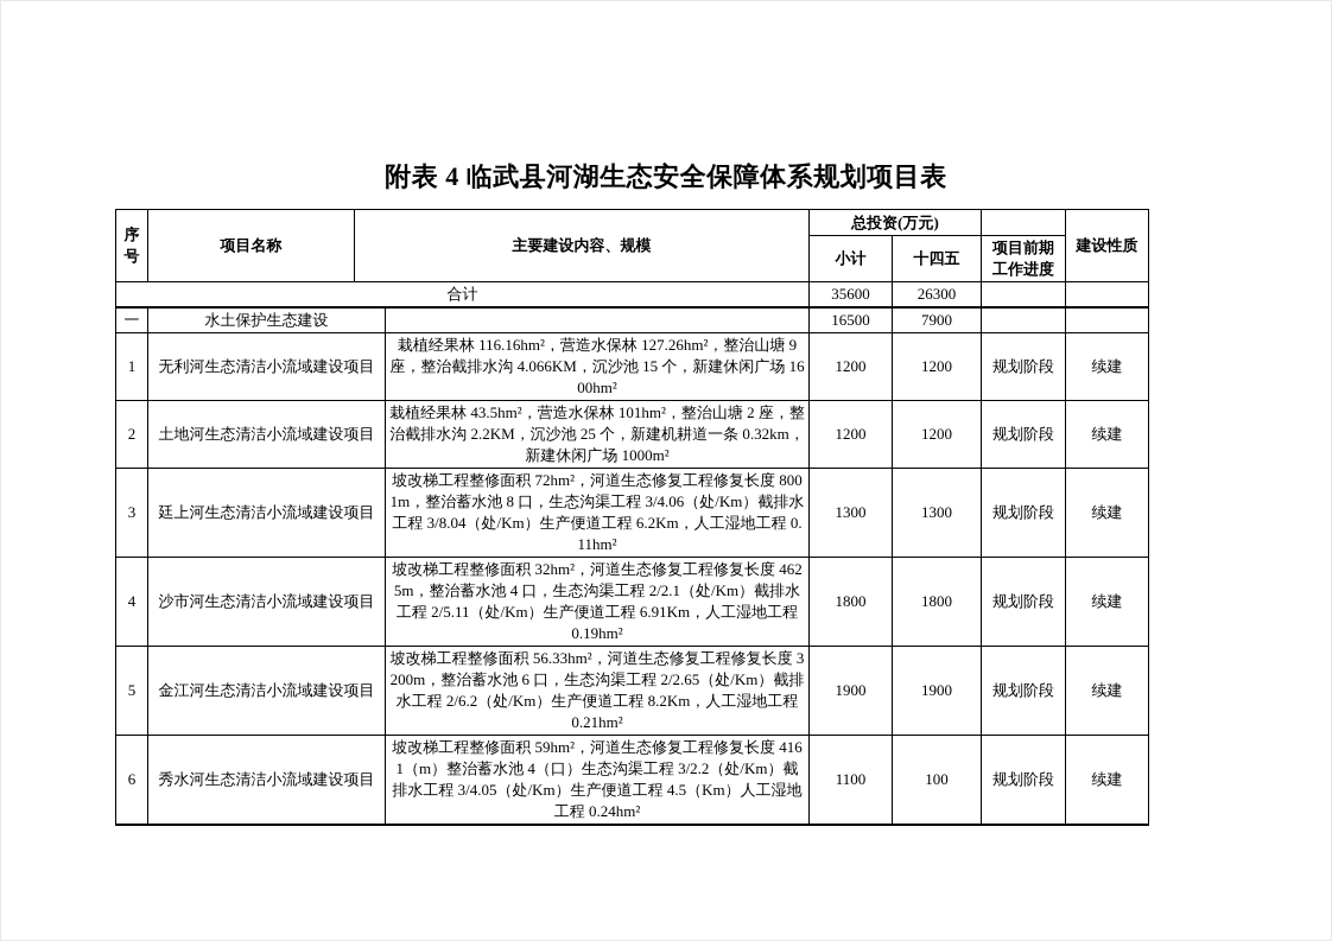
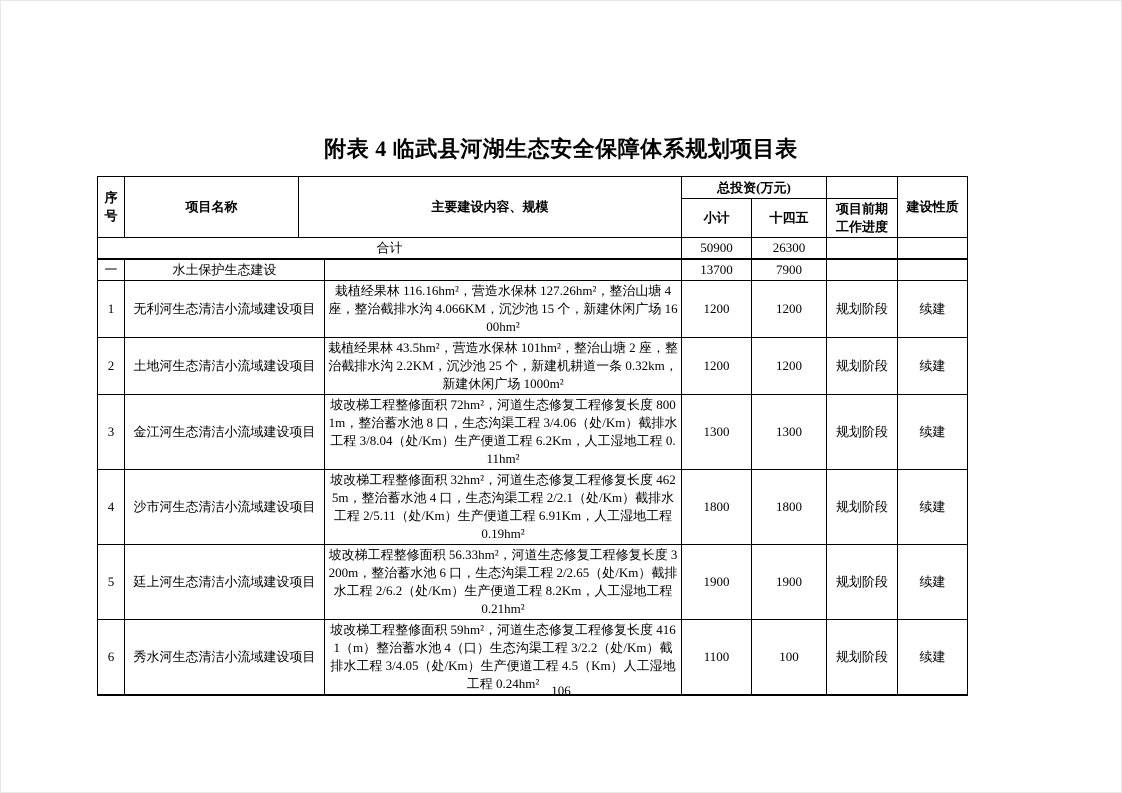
  附表 4 临武县河湖生态安全保障体系规划项目表
  序 号	项目名称	主要建设内容、规模	总投资(万元)		建设性质
  小计	十四五	项目前期 工作进度
- 合计	35600	26300
+ 合计	50900	26300
- 一	水土保护生态建设		16500	7900
+ 一	水土保护生态建设		13700	7900
- 1	无利河生态清洁小流域建设项目	栽植经果林 116.16hm²，营造水保林 127.26hm²，整治山塘 9 座，整治截排水沟 4.066KM，沉沙池 15 个，新建休闲广场 1600hm²	1200	1200	规划阶段	续建
+ 1	无利河生态清洁小流域建设项目	栽植经果林 116.16hm²，营造水保林 127.26hm²，整治山塘 4 座，整治截排水沟 4.066KM，沉沙池 15 个，新建休闲广场 1600hm²	1200	1200	规划阶段	续建
  2	土地河生态清洁小流域建设项目	栽植经果林 43.5hm²，营造水保林 101hm²，整治山塘 2 座，整治截排水沟 2.2KM，沉沙池 25 个，新建机耕道一条 0.32km，新建休闲广场 1000m²	1200	1200	规划阶段	续建
- 3	廷上河生态清洁小流域建设项目	坡改梯工程整修面积 72hm²，河道生态修复工程修复长度 8001m，整治蓄水池 8 口，生态沟渠工程 3/4.06（处/Km）截排水工程 3/8.04（处/Km）生产便道工程 6.2Km，人工湿地工程 0.11hm²	1300	1300	规划阶段	续建
+ 3	金江河生态清洁小流域建设项目	坡改梯工程整修面积 72hm²，河道生态修复工程修复长度 8001m，整治蓄水池 8 口，生态沟渠工程 3/4.06（处/Km）截排水工程 3/8.04（处/Km）生产便道工程 6.2Km，人工湿地工程 0.11hm²	1300	1300	规划阶段	续建
  4	沙市河生态清洁小流域建设项目	坡改梯工程整修面积 32hm²，河道生态修复工程修复长度 4625m，整治蓄水池 4 口，生态沟渠工程 2/2.1（处/Km）截排水工程 2/5.11（处/Km）生产便道工程 6.91Km，人工湿地工程 0.19hm²	1800	1800	规划阶段	续建
- 5	金江河生态清洁小流域建设项目	坡改梯工程整修面积 56.33hm²，河道生态修复工程修复长度 3200m，整治蓄水池 6 口，生态沟渠工程 2/2.65（处/Km）截排水工程 2/6.2（处/Km）生产便道工程 8.2Km，人工湿地工程 0.21hm²	1900	1900	规划阶段	续建
+ 5	廷上河生态清洁小流域建设项目	坡改梯工程整修面积 56.33hm²，河道生态修复工程修复长度 3200m，整治蓄水池 6 口，生态沟渠工程 2/2.65（处/Km）截排水工程 2/6.2（处/Km）生产便道工程 8.2Km，人工湿地工程 0.21hm²	1900	1900	规划阶段	续建
  6	秀水河生态清洁小流域建设项目	坡改梯工程整修面积 59hm²，河道生态修复工程修复长度 4161（m）整治蓄水池 4（口）生态沟渠工程 3/2.2（处/Km）截排水工程 3/4.05（处/Km）生产便道工程 4.5（Km）人工湿地工程 0.24hm²	1100	100	规划阶段	续建
+ 106
